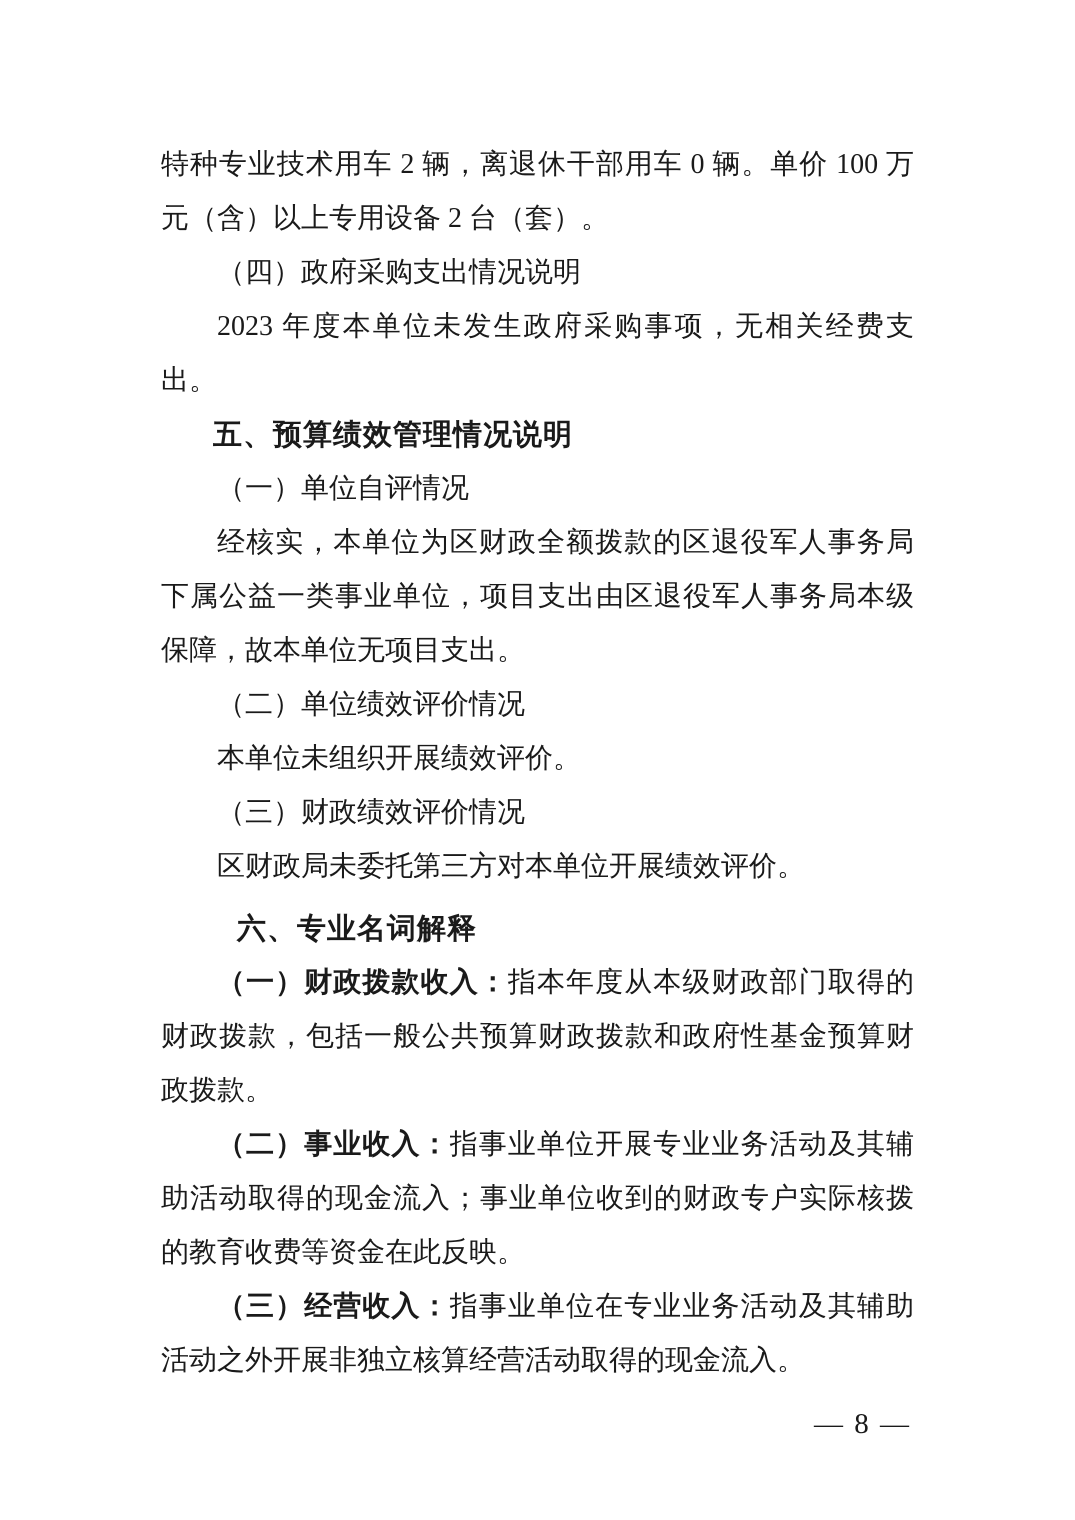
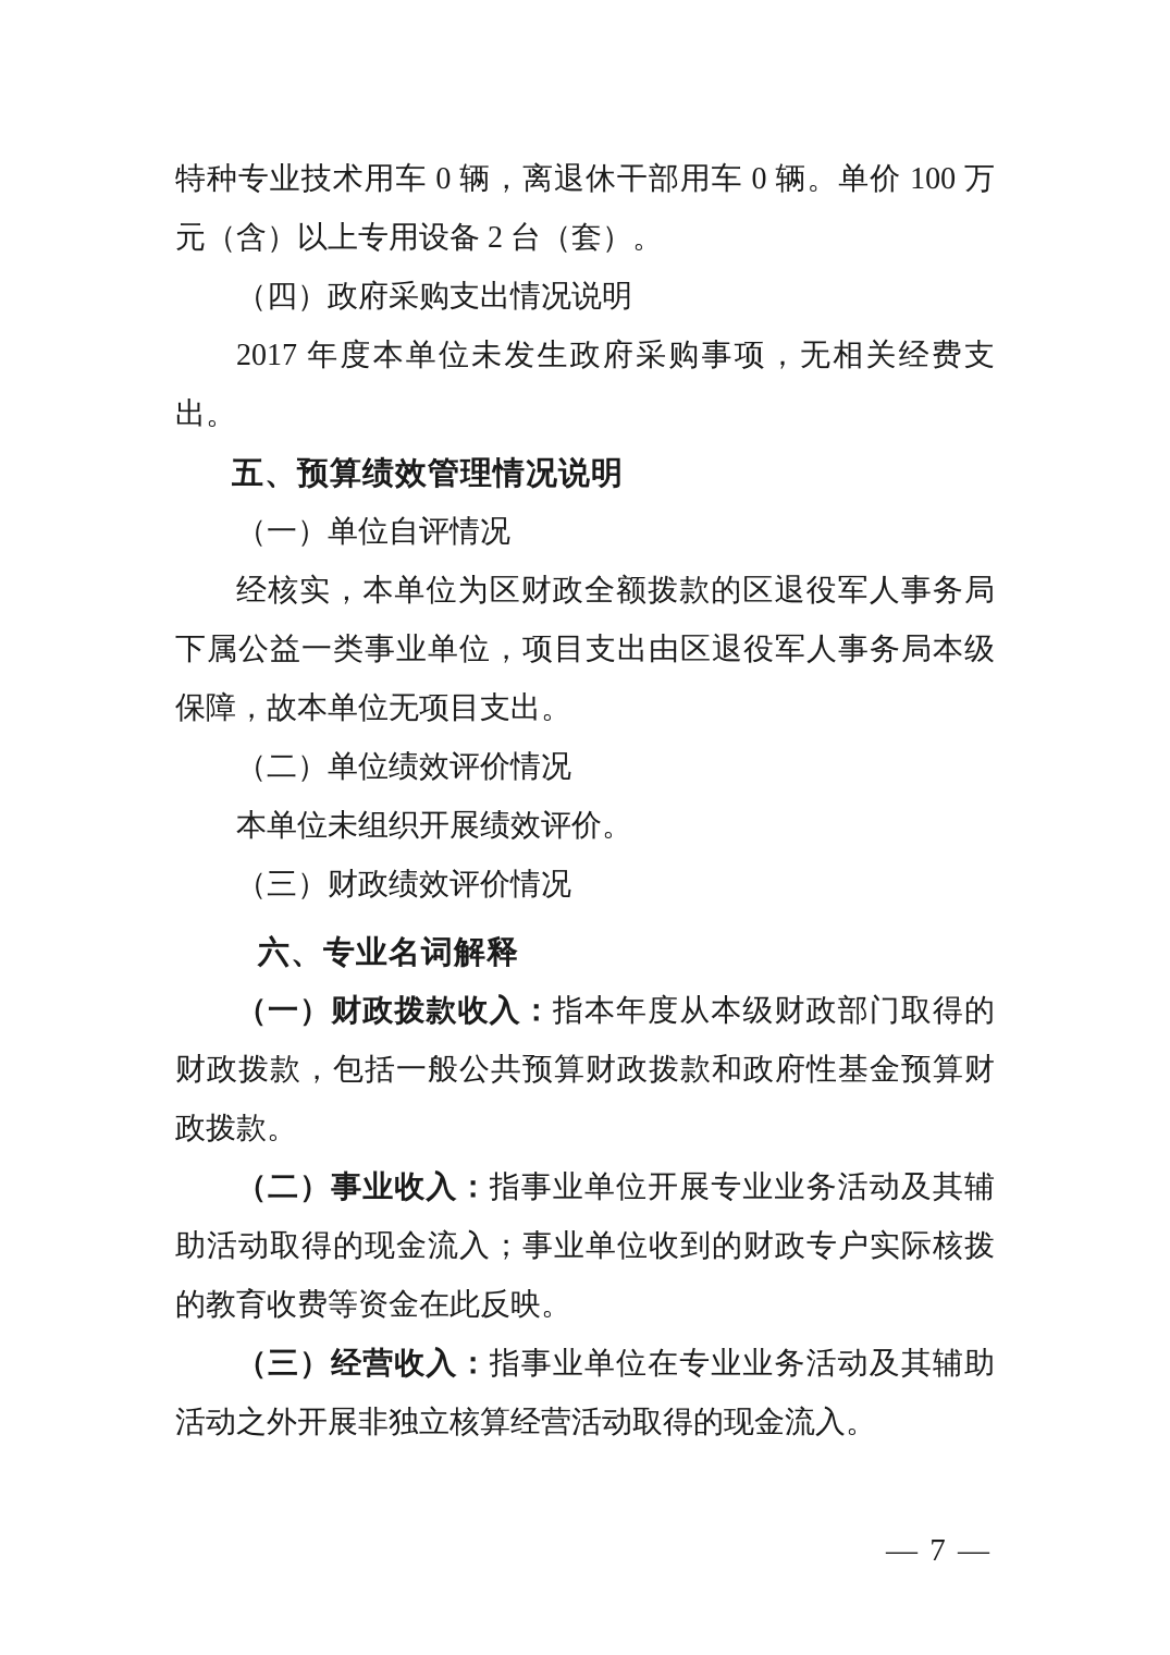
- 特种专业技术用车 2 辆，离退休干部用车 0 辆。单价 100 万
+ 特种专业技术用车 0 辆，离退休干部用车 0 辆。单价 100 万
  元（含）以上专用设备 2 台（套）。
  （四）政府采购支出情况说明
- 2023 年度本单位未发生政府采购事项，无相关经费支
+ 2017 年度本单位未发生政府采购事项，无相关经费支
  出。
  五、预算绩效管理情况说明
  （一）单位自评情况
  经核实，本单位为区财政全额拨款的区退役军人事务局
  下属公益一类事业单位，项目支出由区退役军人事务局本级
  保障，故本单位无项目支出。
  （二）单位绩效评价情况
  本单位未组织开展绩效评价。
  （三）财政绩效评价情况
- 区财政局未委托第三方对本单位开展绩效评价。
  六、专业名词解释
  （一）财政拨款收入：指本年度从本级财政部门取得的
  财政拨款，包括一般公共预算财政拨款和政府性基金预算财
  政拨款。
  （二）事业收入：指事业单位开展专业业务活动及其辅
  助活动取得的现金流入；事业单位收到的财政专户实际核拨
  的教育收费等资金在此反映。
  （三）经营收入：指事业单位在专业业务活动及其辅助
  活动之外开展非独立核算经营活动取得的现金流入。
- — 8 —
+ — 7 —
